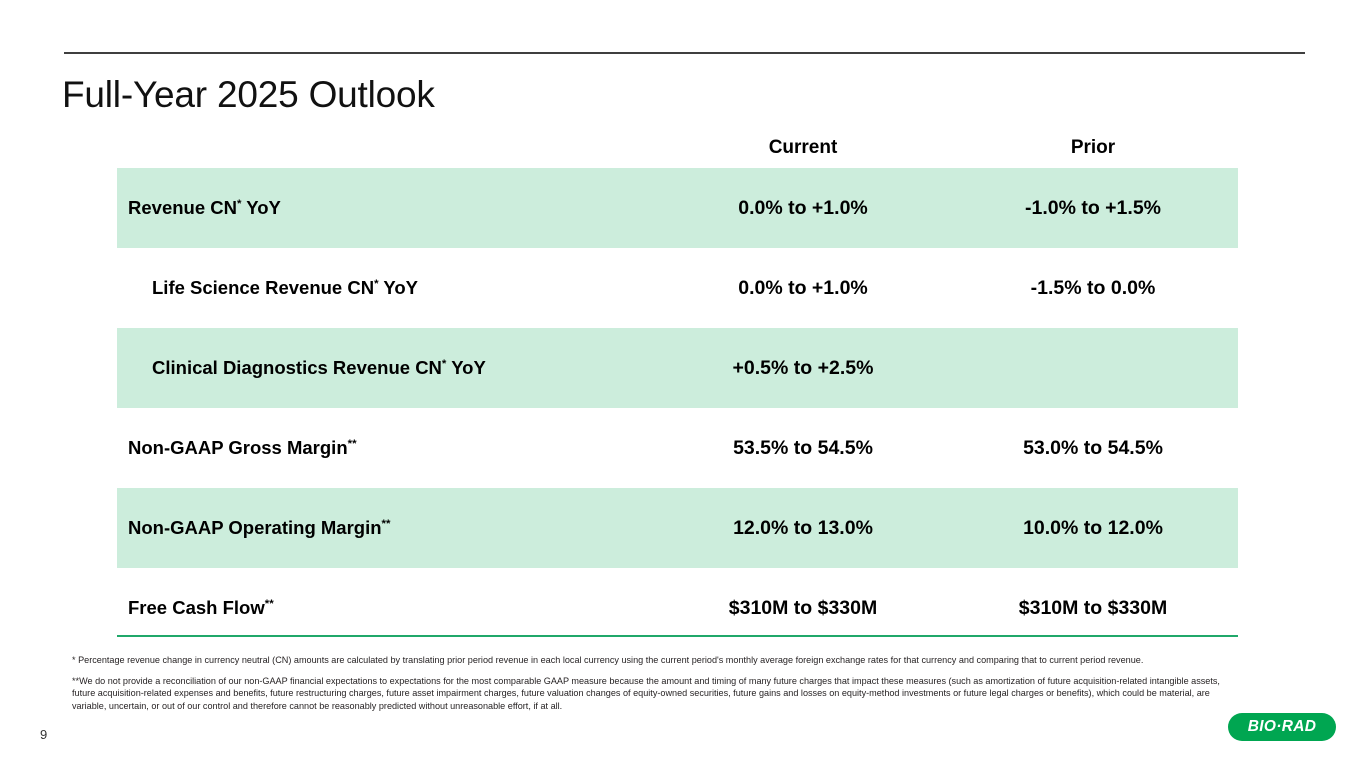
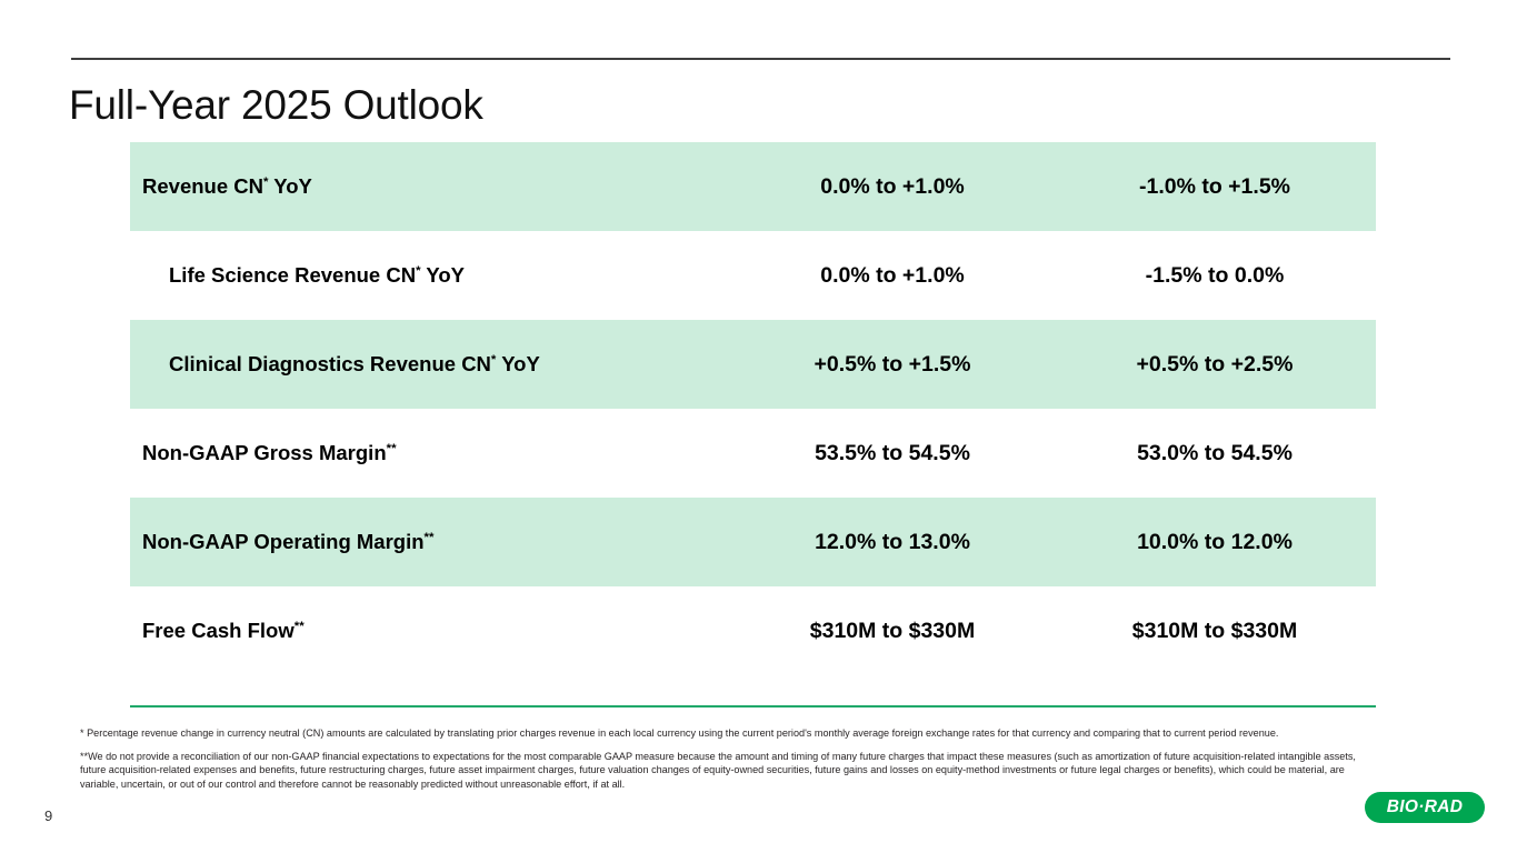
  Full-Year 2025 Outlook
- Current
- Prior
  Revenue CN* YoY
  0.0% to +1.0%
  -1.0% to +1.5%
  Life Science Revenue CN* YoY
  0.0% to +1.0%
  -1.5% to 0.0%
  Clinical Diagnostics Revenue CN* YoY
+ +0.5% to +1.5%
  +0.5% to +2.5%
  Non-GAAP Gross Margin**
  53.5% to 54.5%
  53.0% to 54.5%
  Non-GAAP Operating Margin**
  12.0% to 13.0%
  10.0% to 12.0%
  Free Cash Flow**
  $310M to $330M
  $310M to $330M
- * Percentage revenue change in currency neutral (CN) amounts are calculated by translating prior period revenue in each local currency using the current period's monthly average foreign exchange rates for that currency and comparing that to current period revenue.
+ * Percentage revenue change in currency neutral (CN) amounts are calculated by translating prior charges revenue in each local currency using the current period's monthly average foreign exchange rates for that currency and comparing that to current period revenue.
  **We do not provide a reconciliation of our non-GAAP financial expectations to expectations for the most comparable GAAP measure because the amount and timing of many future charges that impact these measures (such as amortization of future acquisition-related intangible assets, future acquisition-related expenses and benefits, future restructuring charges, future asset impairment charges, future valuation changes of equity-owned securities, future gains and losses on equity-method investments or future legal charges or benefits), which could be material, are variable, uncertain, or out of our control and therefore cannot be reasonably predicted without unreasonable effort, if at all.
  9
  BIO·RAD
